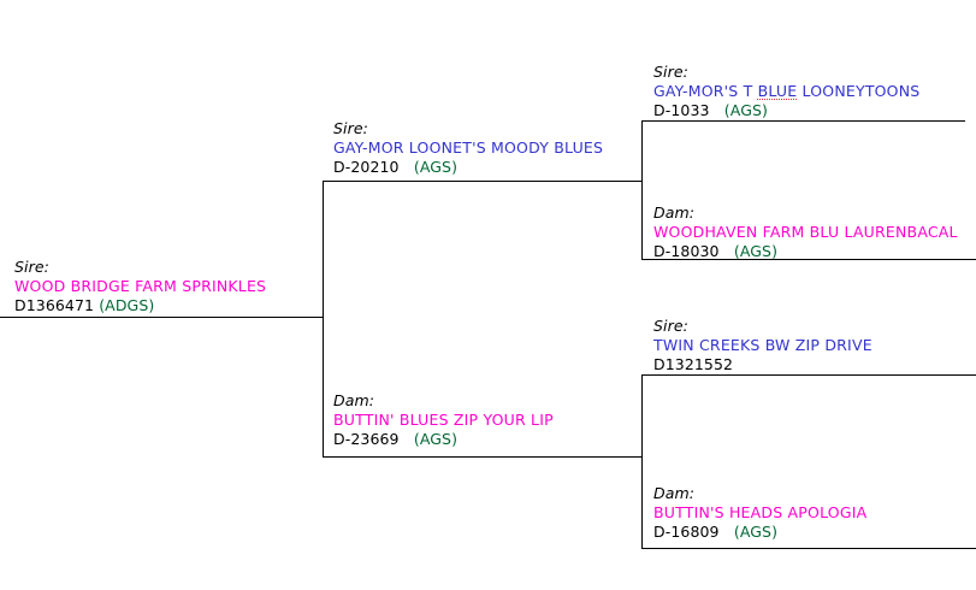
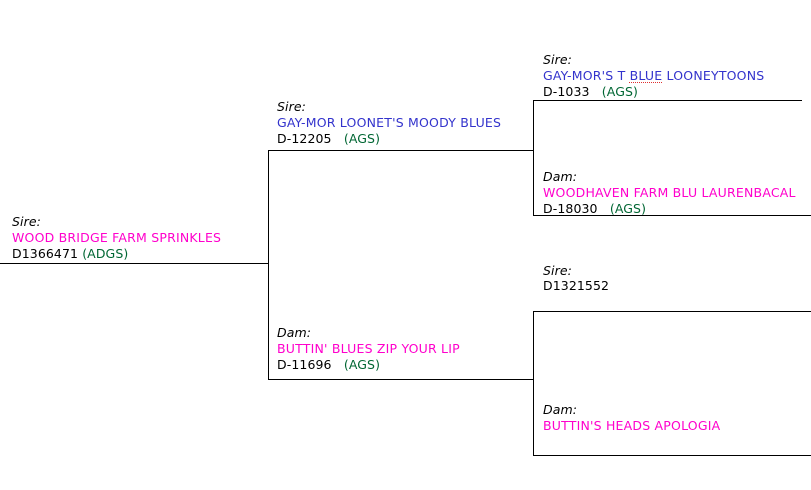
  Sire:
  GAY-MOR'S T BLUE LOONEYTOONS
  D-1033 (AGS)
  Dam:
  WOODHAVEN FARM BLU LAURENBACAL
  D-18030 (AGS)
  Sire:
- TWIN CREEKS BW ZIP DRIVE
  D1321552
  Dam:
  BUTTIN'S HEADS APOLOGIA
- D-16809 (AGS)
  Sire:
  GAY-MOR LOONET'S MOODY BLUES
- D-20210 (AGS)
+ D-12205 (AGS)
  Dam:
  BUTTIN' BLUES ZIP YOUR LIP
- D-23669 (AGS)
+ D-11696 (AGS)
  Sire:
  WOOD BRIDGE FARM SPRINKLES
  D1366471 (ADGS)
